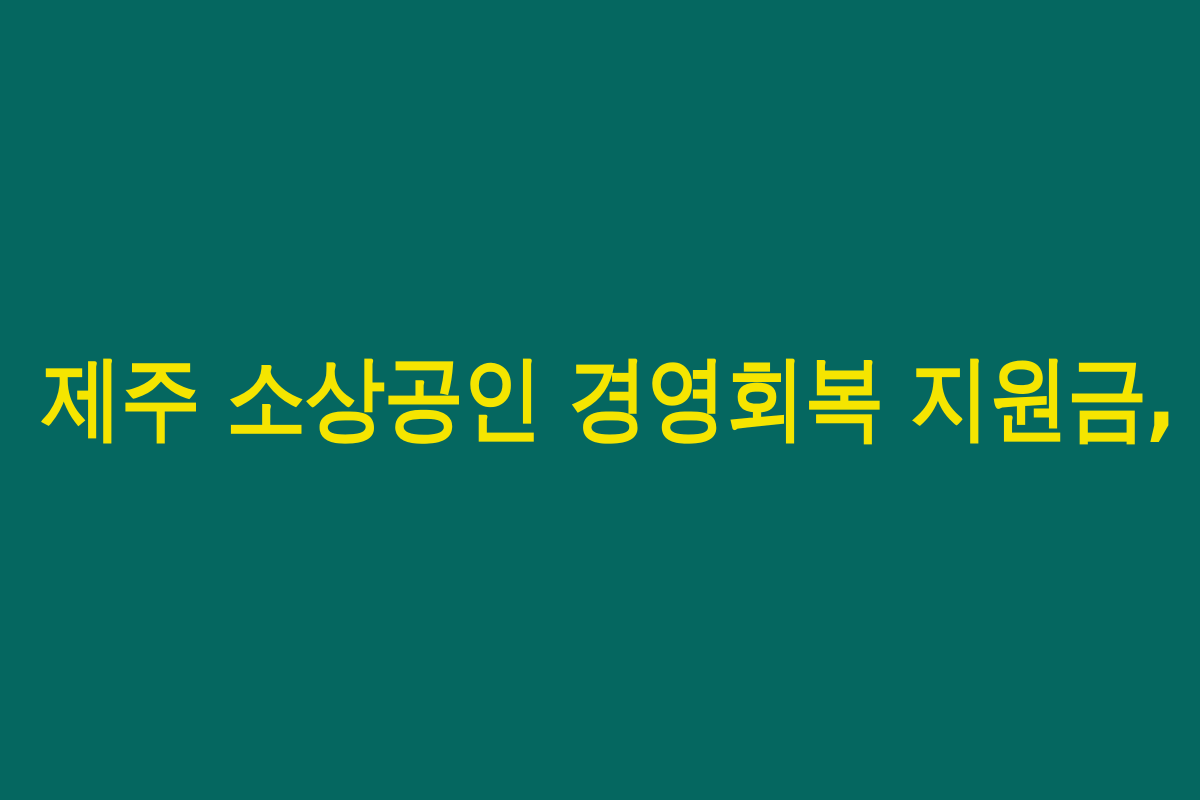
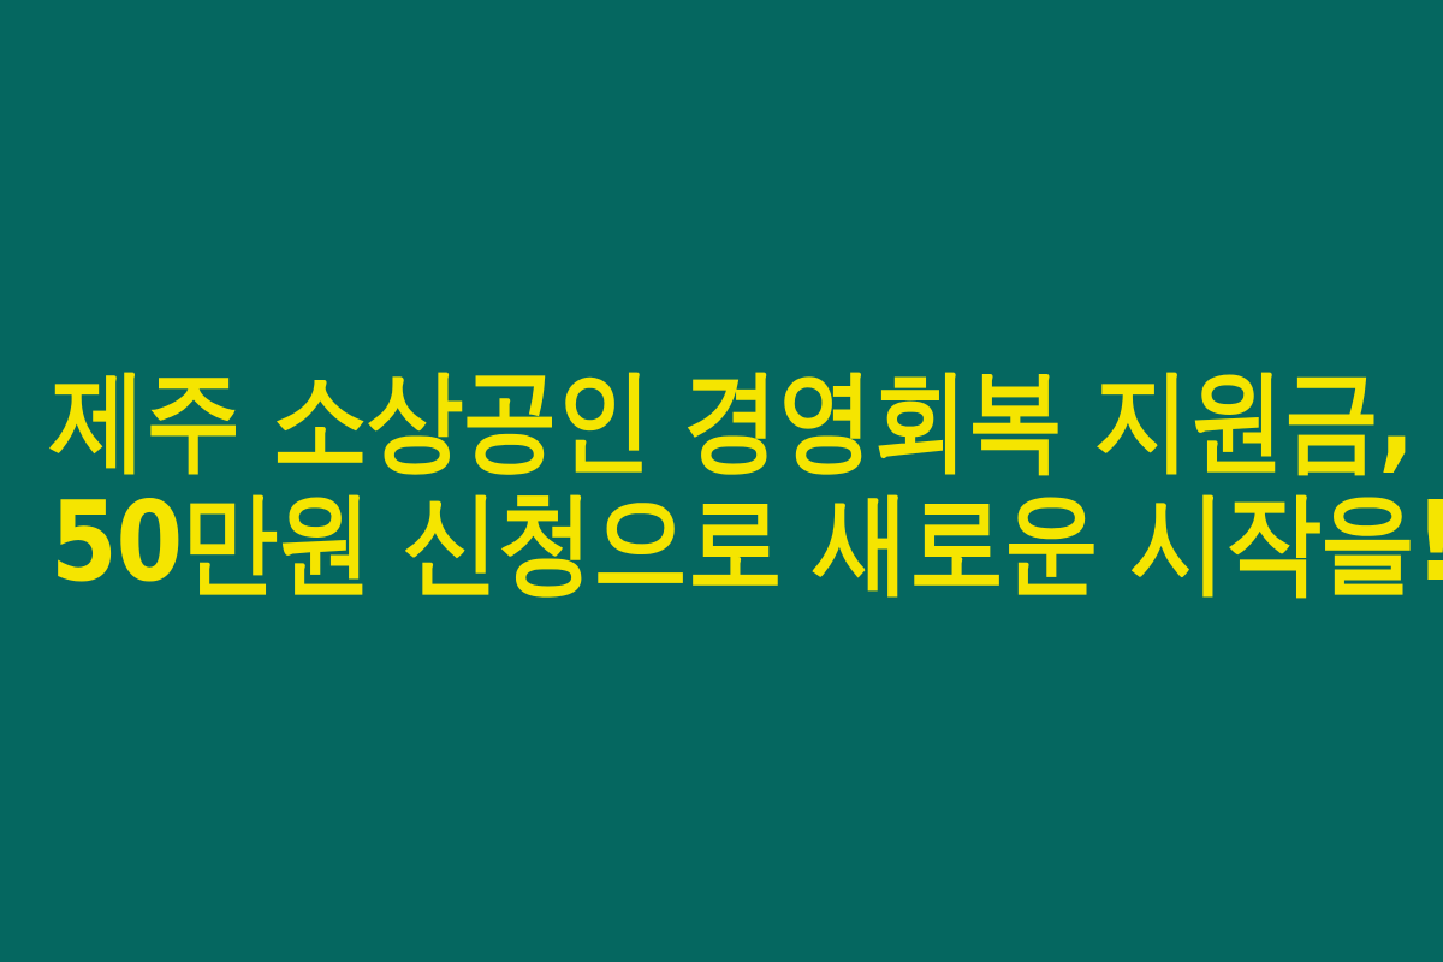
  제주 소상공인 경영회복 지원금,
+ 50만원 신청으로 새로운 시작을!
